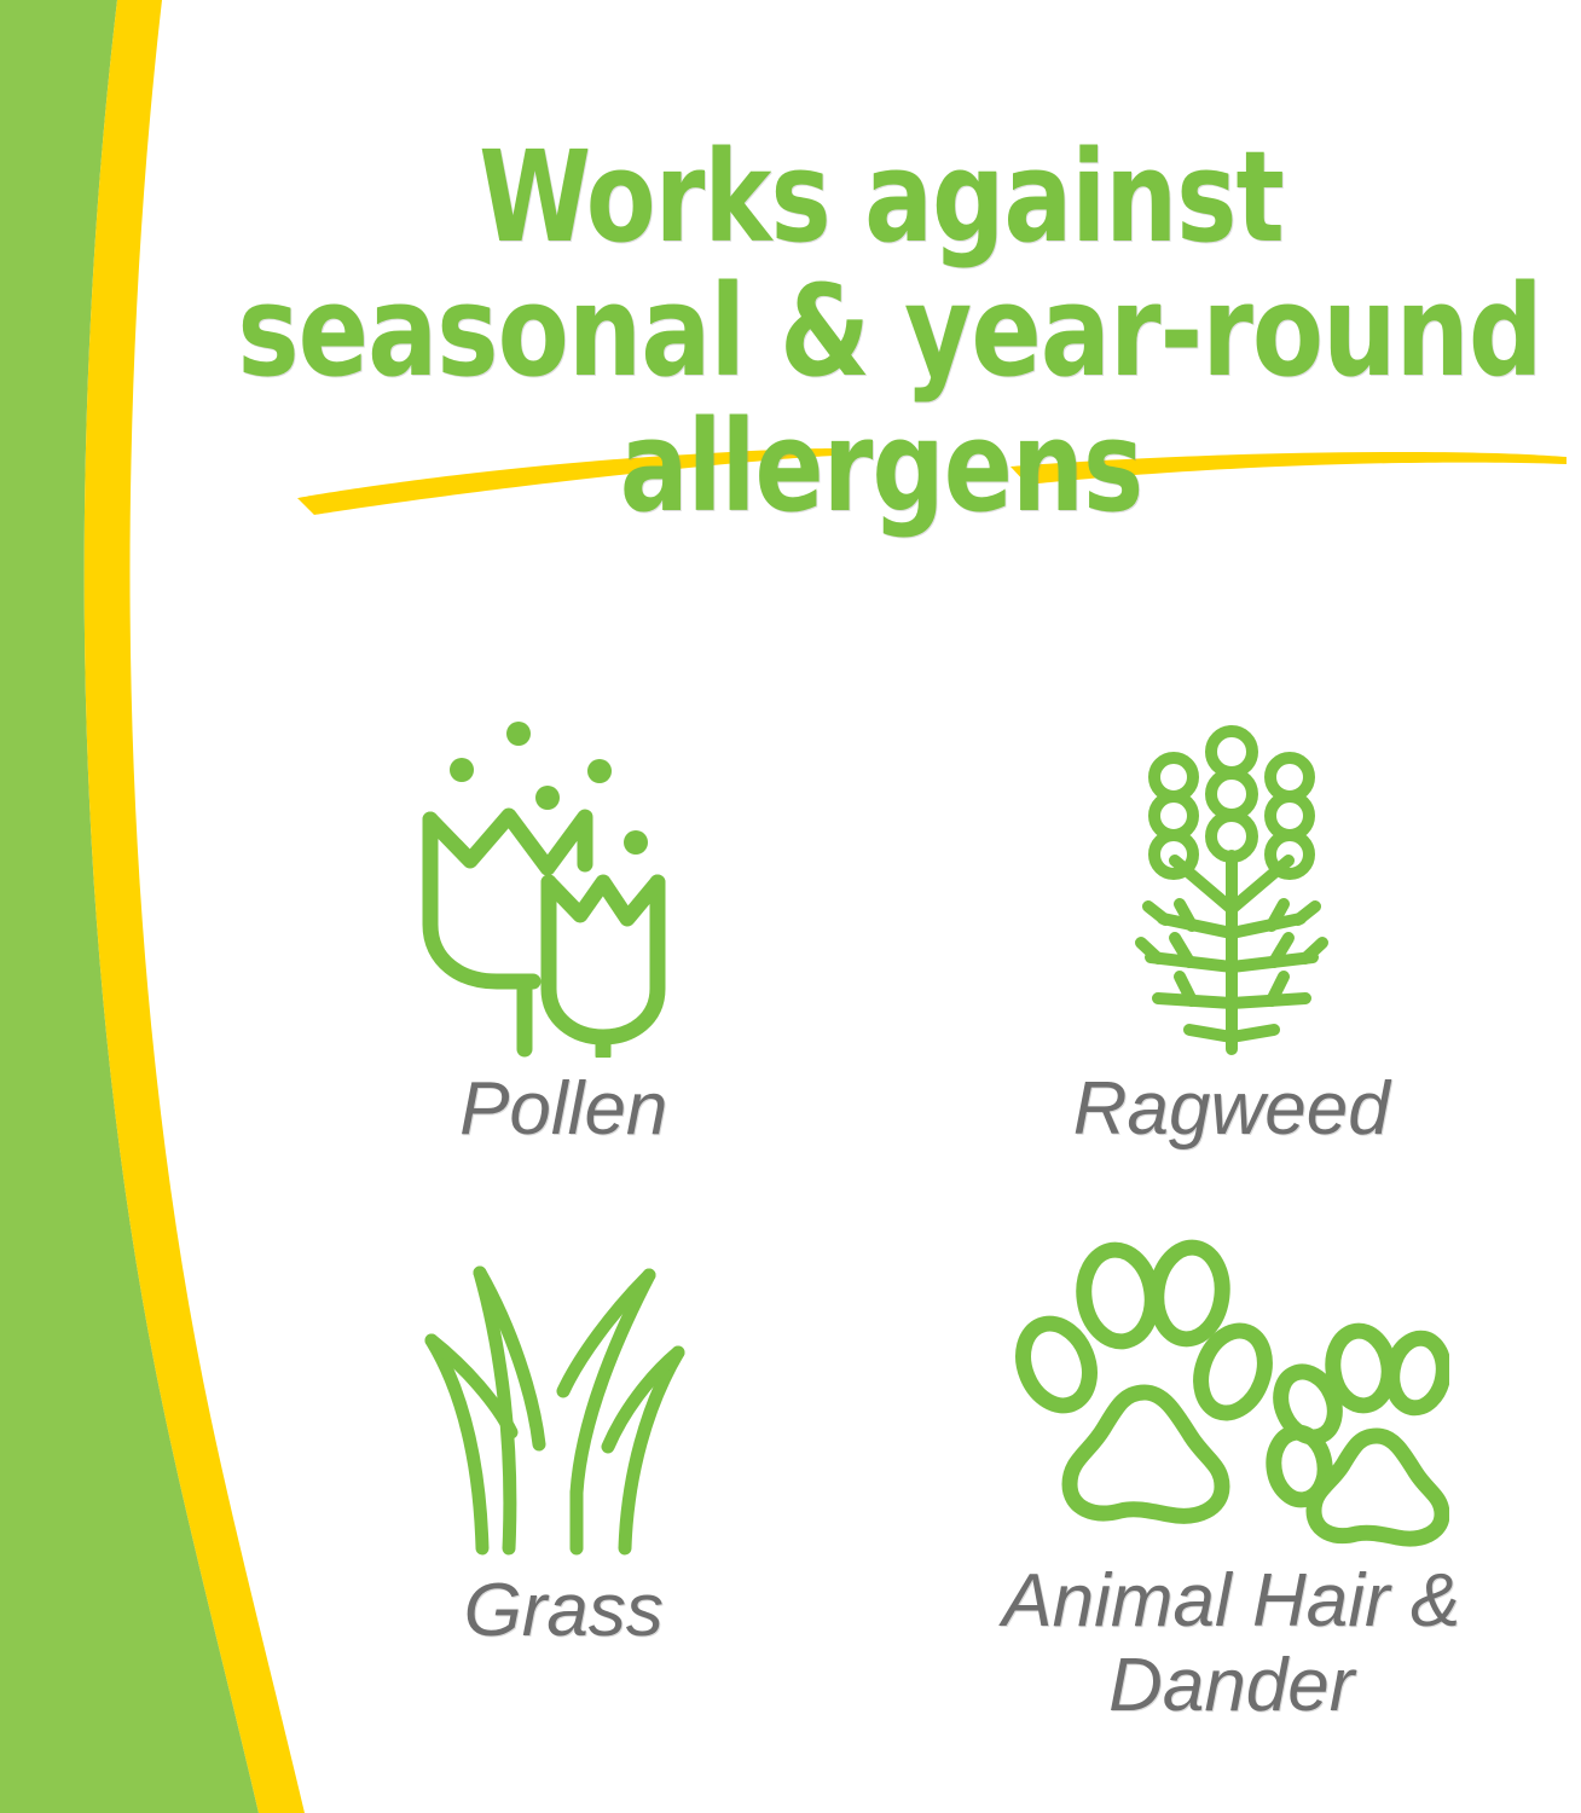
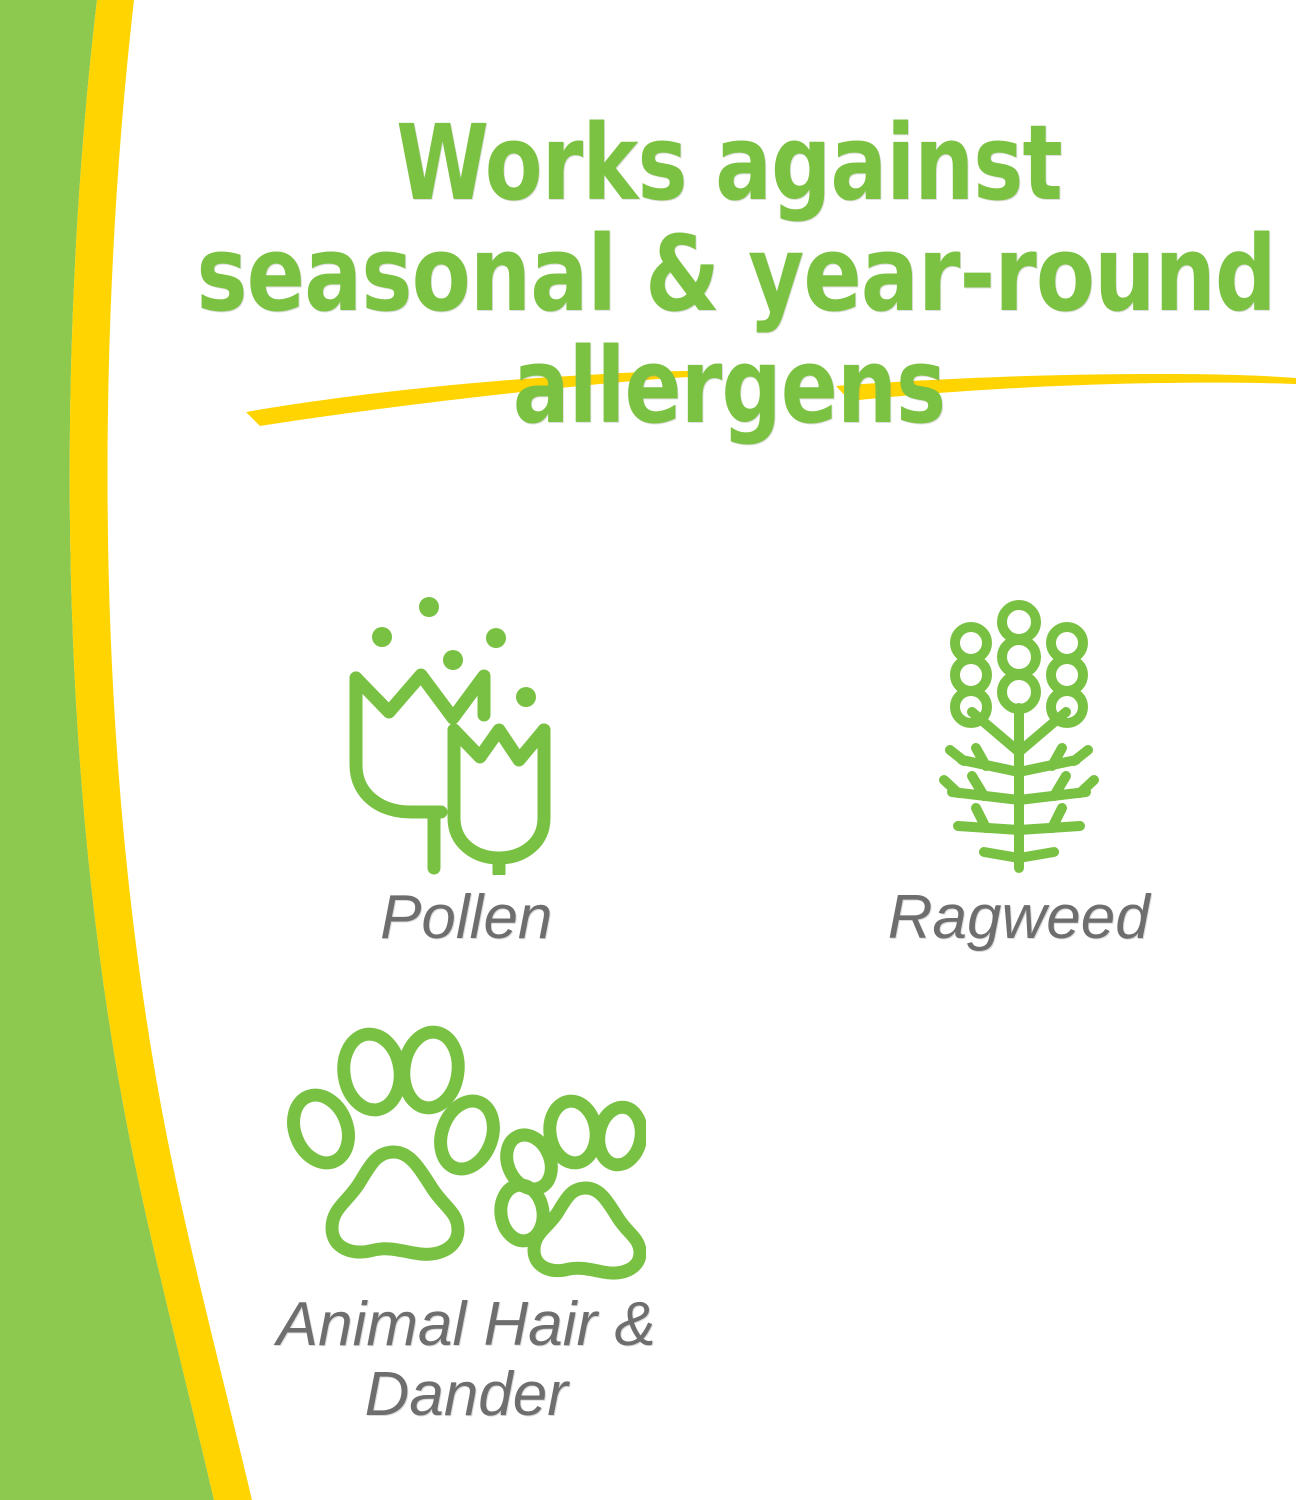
  Works against
  seasonal & year-round
  allergens
  Pollen
  Ragweed
- Grass
  Animal Hair &
  Dander
